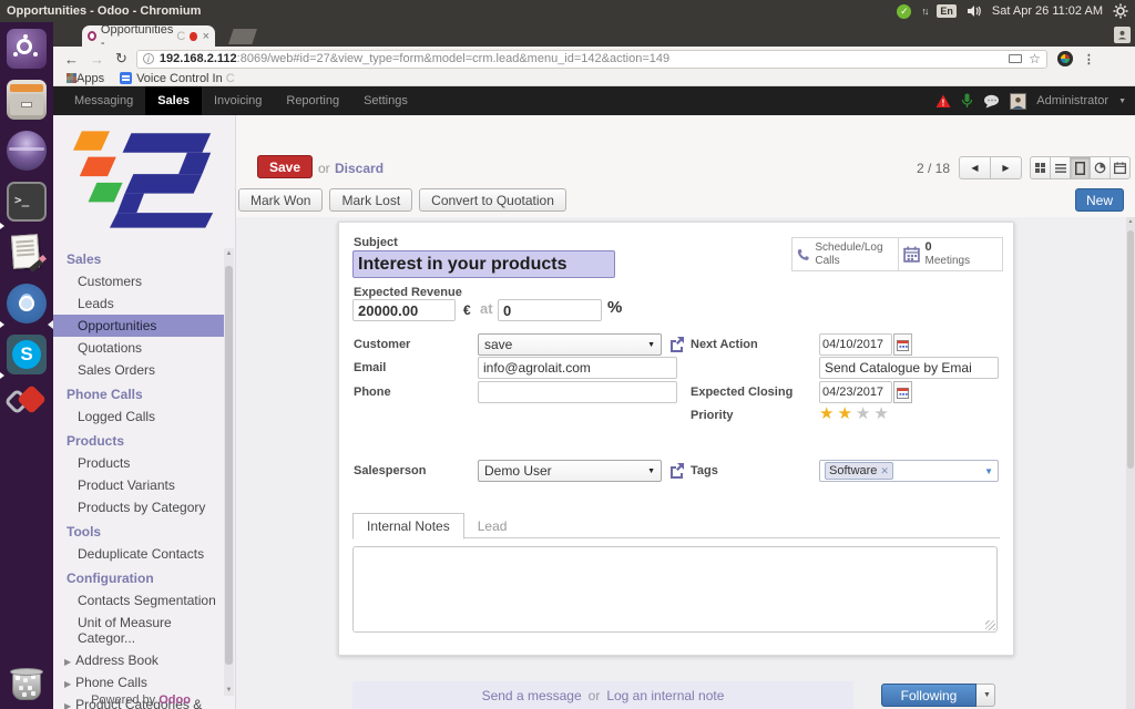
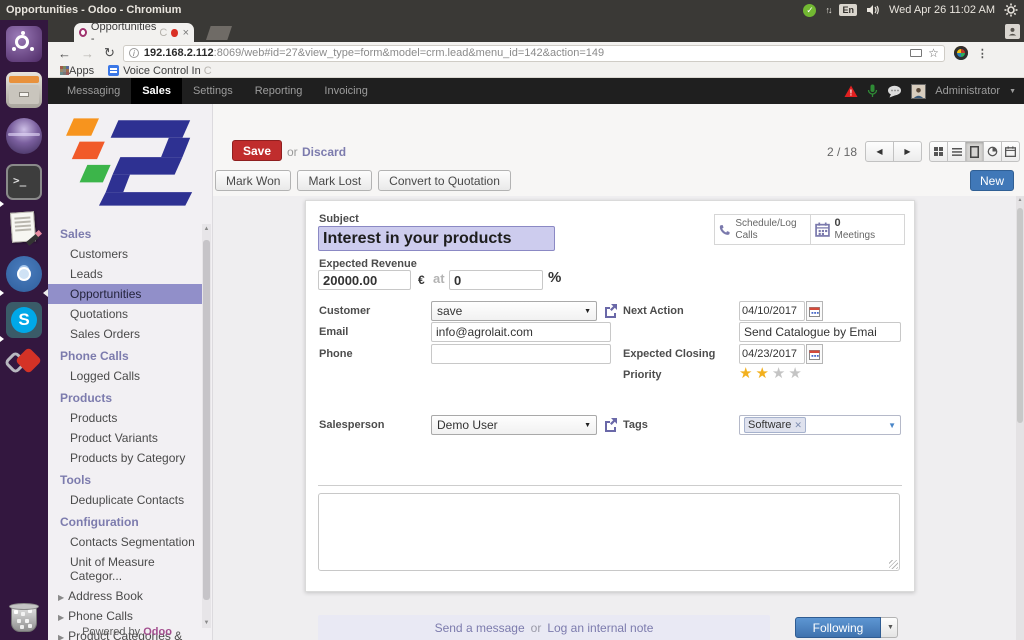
  Opportunities - Odoo - Chromium
  ✓
  ↑↓
  En
- Sat Apr 26 11:02 AM
+ Wed Apr 26 11:02 AM
  >_
  S
  Opportunities -
  C
  ×
  ←
  →
  ↻
  i
  192.168.2.112
  :8069/web#id=27&view_type=form&model=crm.lead&menu_id=142&action=149
  ☆
  ⋮
  Apps
  Voice Control In
  C
  Messaging
  Sales
- Invoicing
+ Settings
  Reporting
- Settings
+ Invoicing
  !
  Administrator
  Sales
  Customers
  Leads
  Opportunities
  Quotations
  Sales Orders
  Phone Calls
  Logged Calls
  Products
  Products
  Product Variants
  Products by Category
  Tools
  Deduplicate Contacts
  Configuration
  Contacts Segmentation
  Unit of Measure Categor...
  ▶ Address Book
  ▶ Phone Calls
  ▶ Product Categories &
  Powered by Odoo
  Save
  or
  Discard
  2 / 18
  ◀
  ▶
  Mark Won
  Mark Lost
  Convert to Quotation
  New
  Subject
  Interest in your products
  Expected Revenue
  20000.00
  €
  at
  0
  %
  Schedule/Log Calls
  0
  Meetings
  Customer
  save
  Email
  info@agrolait.com
  Phone
  Next Action
  04/10/2017
  Send Catalogue by Emai
  Expected Closing
  04/23/2017
  Priority
  ★★★★
  Salesperson
  Demo User
  Tags
  Software ✕
  ▼
- Internal Notes
- Lead
  Send a message
  or
  Log an internal note
  Following
